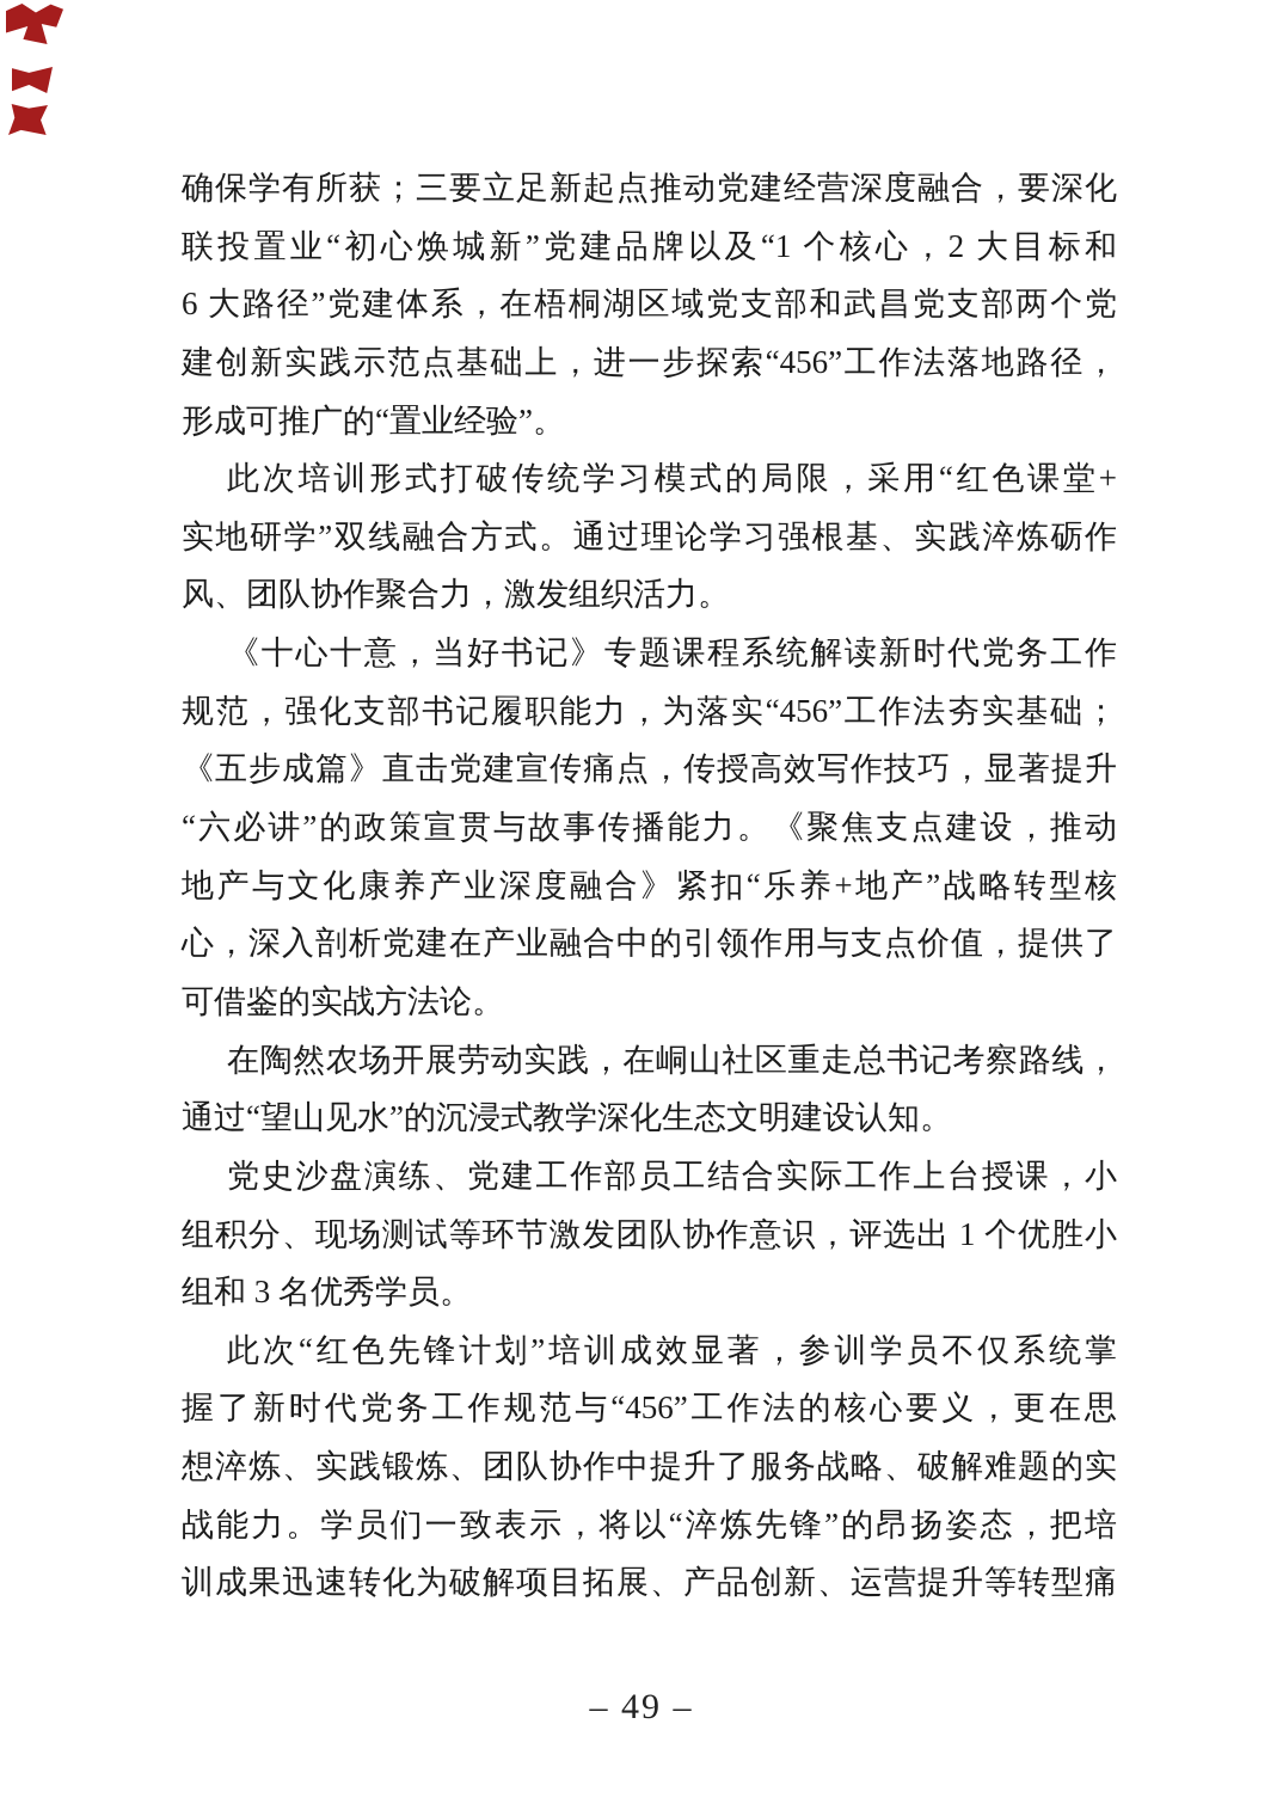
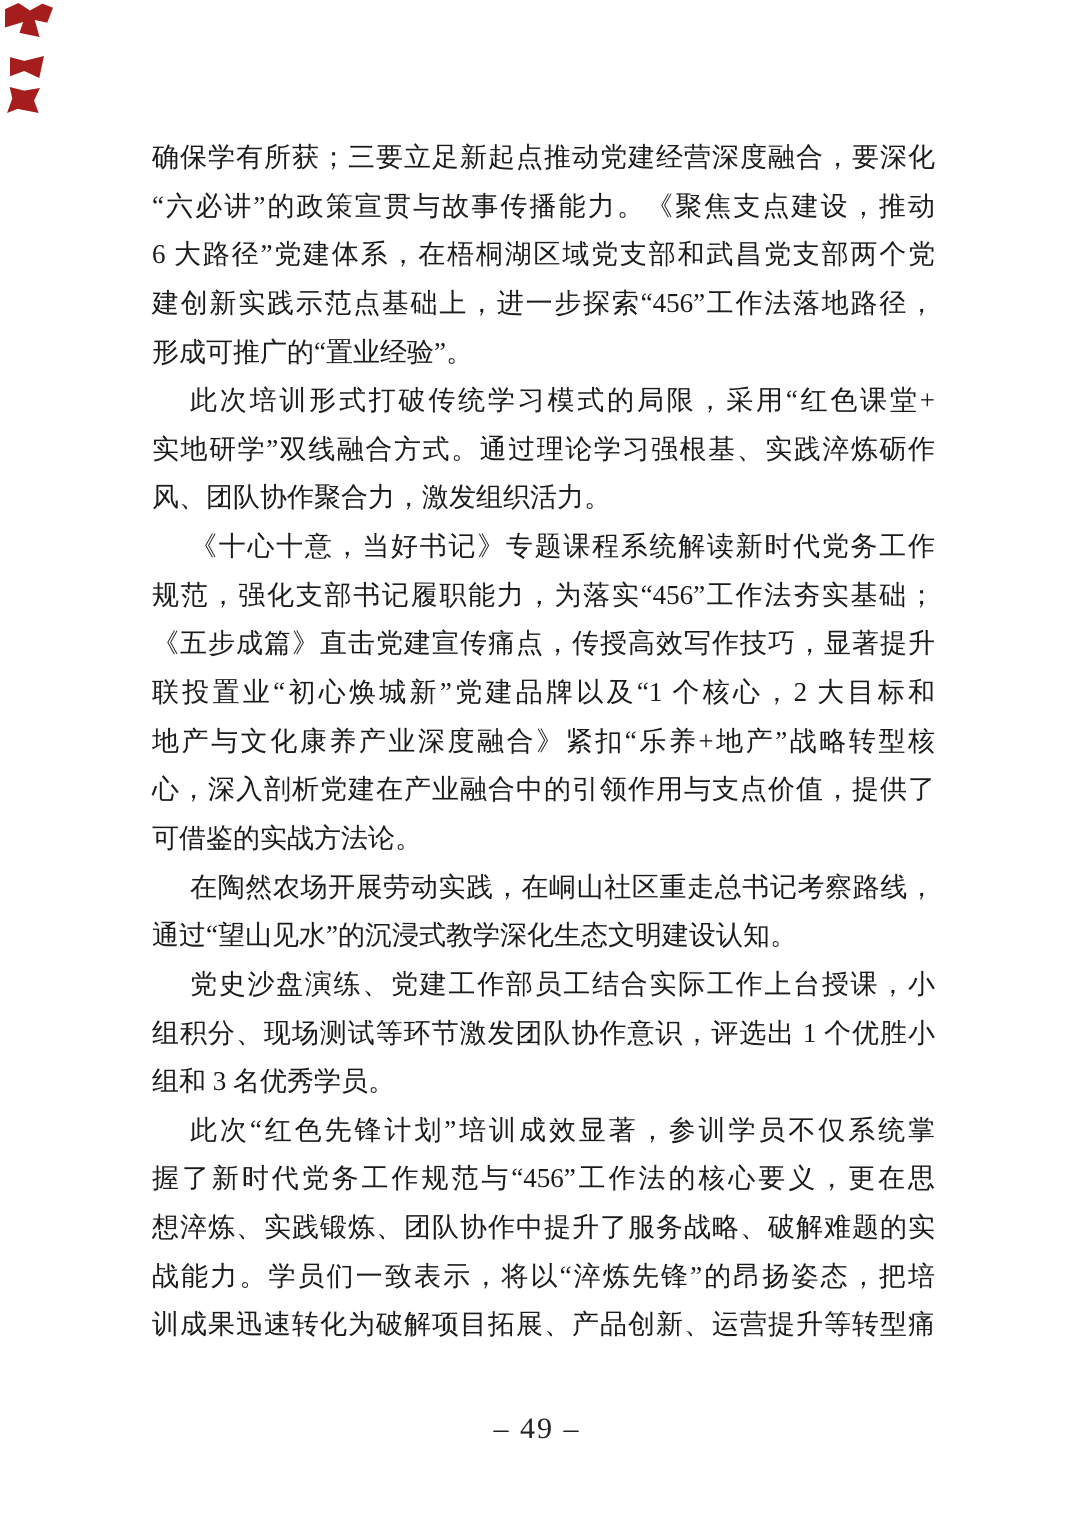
  确保学有所获；三要立足新起点推动党建经营深度融合，要深化
- 联投置业“初心焕城新”党建品牌以及“1 个核心，2 大目标和
+ “六必讲”的政策宣贯与故事传播能力。《聚焦支点建设，推动
  6 大路径”党建体系，在梧桐湖区域党支部和武昌党支部两个党
  建创新实践示范点基础上，进一步探索“456”工作法落地路径，
  形成可推广的“置业经验”。
  此次培训形式打破传统学习模式的局限，采用“红色课堂+
  实地研学”双线融合方式。通过理论学习强根基、实践淬炼砺作
  风、团队协作聚合力，激发组织活力。
  《十心十意，当好书记》专题课程系统解读新时代党务工作
  规范，强化支部书记履职能力，为落实“456”工作法夯实基础；
  《五步成篇》直击党建宣传痛点，传授高效写作技巧，显著提升
- “六必讲”的政策宣贯与故事传播能力。《聚焦支点建设，推动
+ 联投置业“初心焕城新”党建品牌以及“1 个核心，2 大目标和
  地产与文化康养产业深度融合》紧扣“乐养+地产”战略转型核
  心，深入剖析党建在产业融合中的引领作用与支点价值，提供了
  可借鉴的实战方法论。
  在陶然农场开展劳动实践，在峒山社区重走总书记考察路线，
  通过“望山见水”的沉浸式教学深化生态文明建设认知。
  党史沙盘演练、党建工作部员工结合实际工作上台授课，小
  组积分、现场测试等环节激发团队协作意识，评选出 1 个优胜小
  组和 3 名优秀学员。
  此次“红色先锋计划”培训成效显著，参训学员不仅系统掌
  握了新时代党务工作规范与“456”工作法的核心要义，更在思
  想淬炼、实践锻炼、团队协作中提升了服务战略、破解难题的实
  战能力。学员们一致表示，将以“淬炼先锋”的昂扬姿态，把培
  训成果迅速转化为破解项目拓展、产品创新、运营提升等转型痛
  – 49 –
